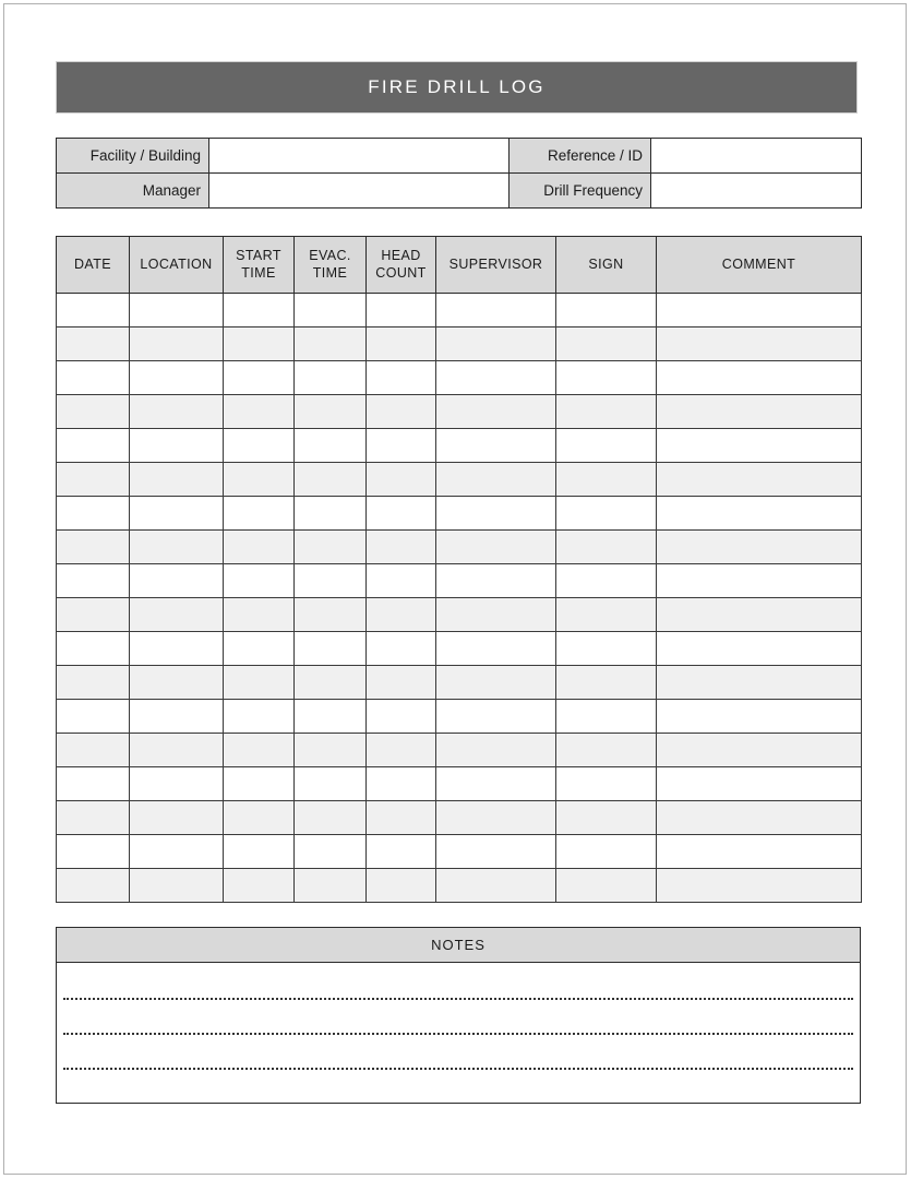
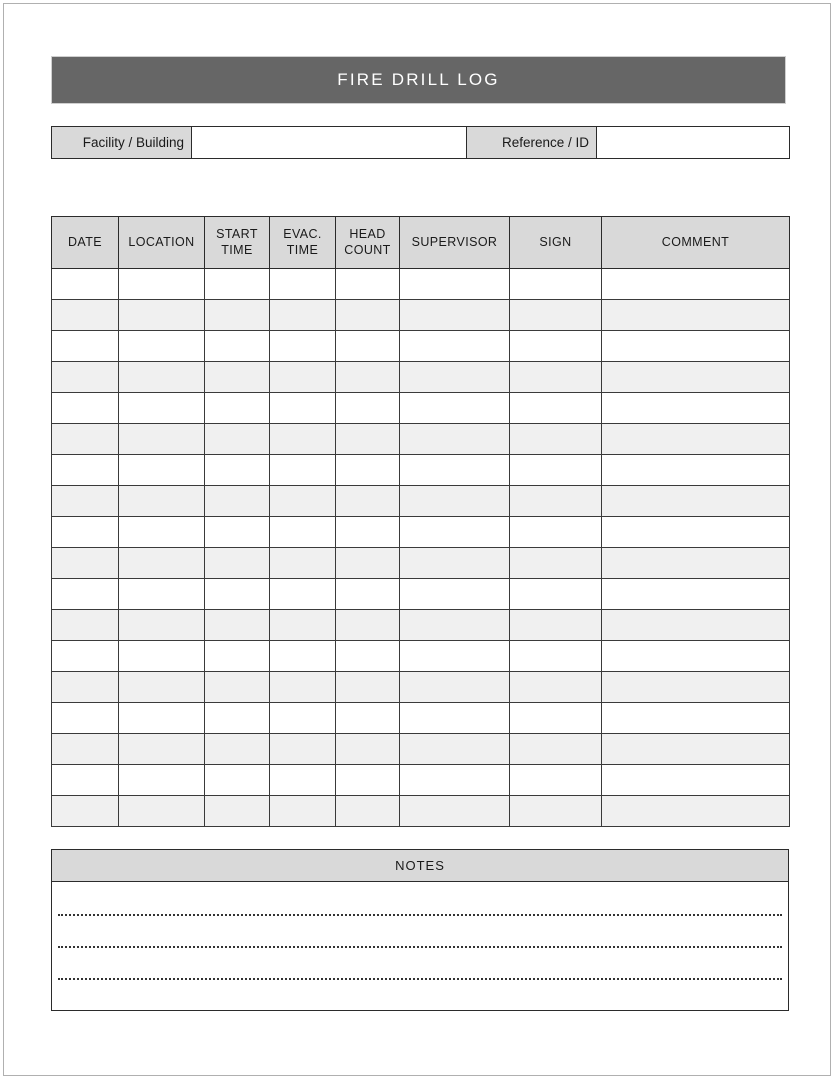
  FIRE DRILL LOG
  Facility / Building		Reference / ID
- Manager		Drill Frequency
  DATE	LOCATION	START TIME	EVAC. TIME	HEAD COUNT	SUPERVISOR	SIGN	COMMENT
  NOTES
